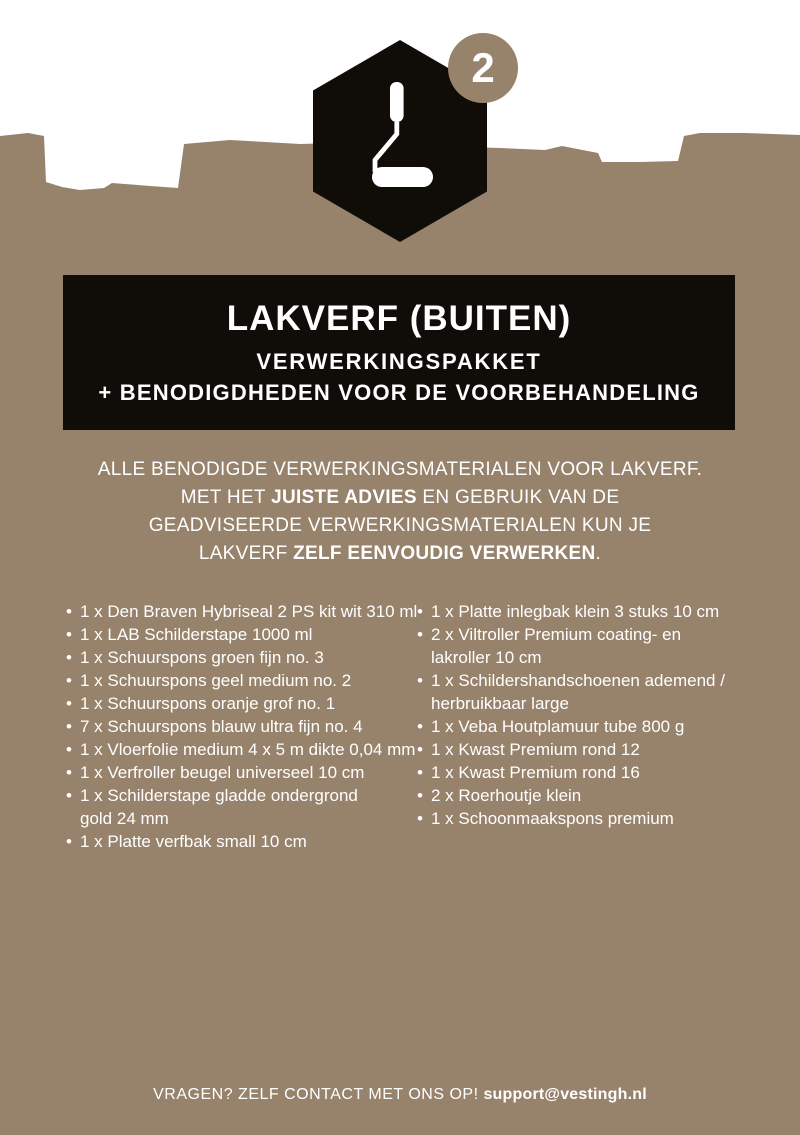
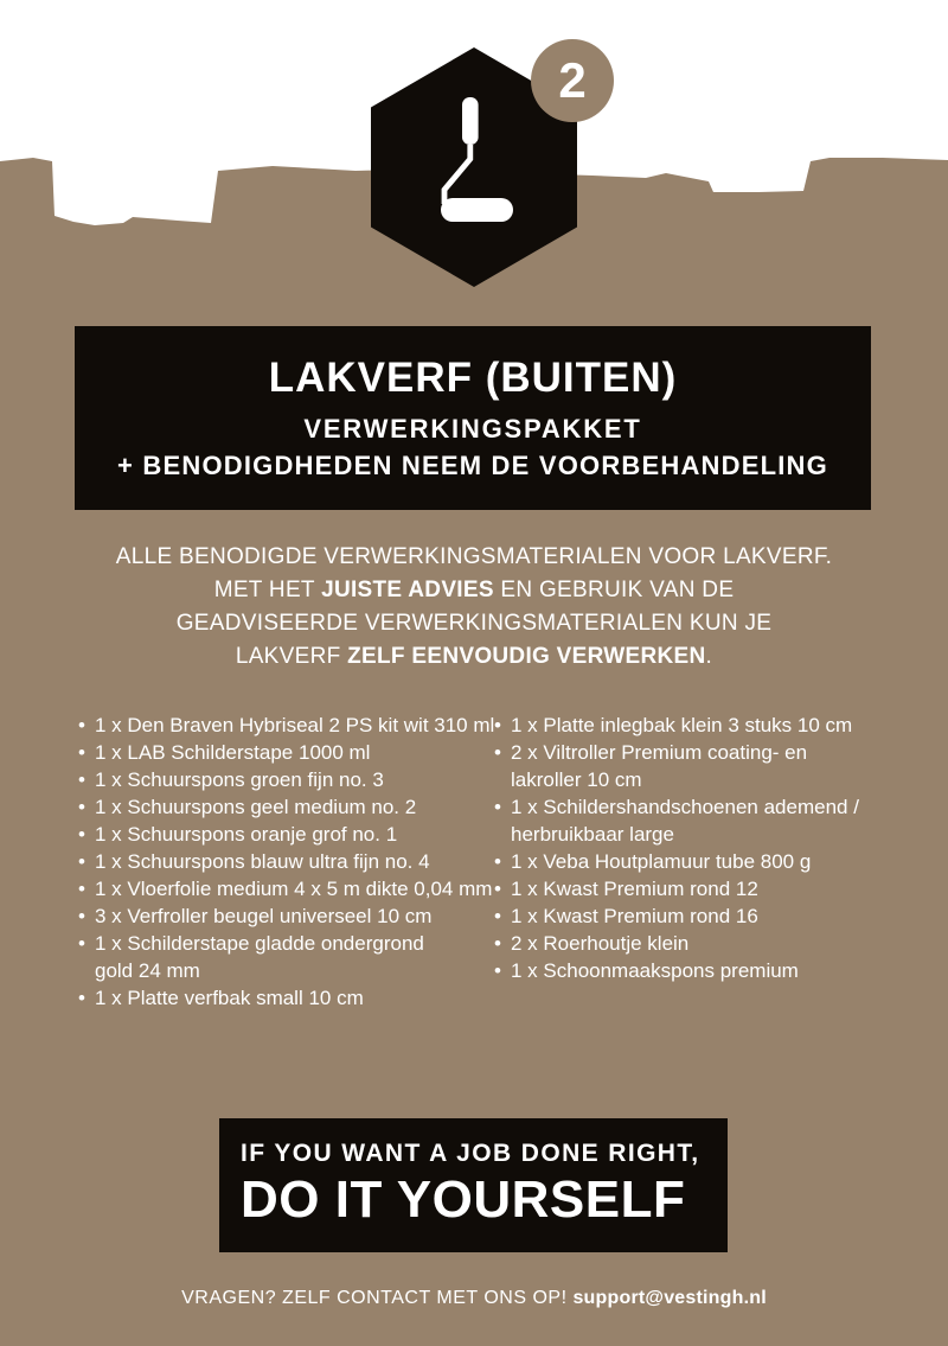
  2
  LAKVERF (BUITEN)
  VERWERKINGSPAKKET
- + BENODIGDHEDEN VOOR DE VOORBEHANDELING
+ + BENODIGDHEDEN NEEM DE VOORBEHANDELING
  ALLE BENODIGDE VERWERKINGSMATERIALEN VOOR LAKVERF.
  MET HET JUISTE ADVIES EN GEBRUIK VAN DE
  GEADVISEERDE VERWERKINGSMATERIALEN KUN JE
  LAKVERF ZELF EENVOUDIG VERWERKEN.
  •
  1 x Den Braven Hybriseal 2 PS kit wit 310 ml
  •
  1 x LAB Schilderstape 1000 ml
  •
  1 x Schuurspons groen fijn no. 3
  •
  1 x Schuurspons geel medium no. 2
  •
  1 x Schuurspons oranje grof no. 1
  •
- 7 x Schuurspons blauw ultra fijn no. 4
+ 1 x Schuurspons blauw ultra fijn no. 4
  •
  1 x Vloerfolie medium 4 x 5 m dikte 0,04 mm
  •
- 1 x Verfroller beugel universeel 10 cm
+ 3 x Verfroller beugel universeel 10 cm
  •
  1 x Schilderstape gladde ondergrond
  gold 24 mm
  •
  1 x Platte verfbak small 10 cm
  •
  1 x Platte inlegbak klein 3 stuks 10 cm
  •
  2 x Viltroller Premium coating- en
  lakroller 10 cm
  •
  1 x Schildershandschoenen ademend /
  herbruikbaar large
  •
  1 x Veba Houtplamuur tube 800 g
  •
  1 x Kwast Premium rond 12
  •
  1 x Kwast Premium rond 16
  •
  2 x Roerhoutje klein
  •
  1 x Schoonmaakspons premium
+ IF YOU WANT A JOB DONE RIGHT,
+ DO IT YOURSELF
  VRAGEN? ZELF CONTACT MET ONS OP! support@vestingh.nl
